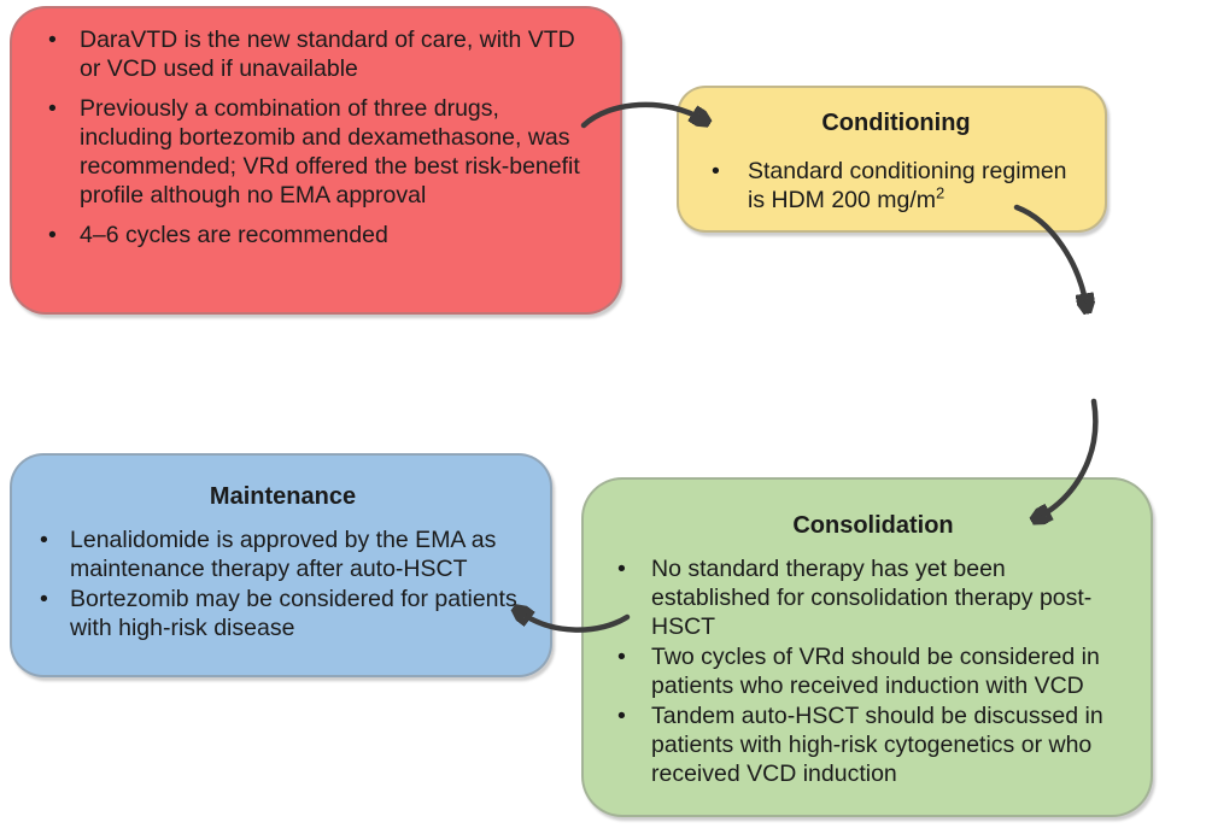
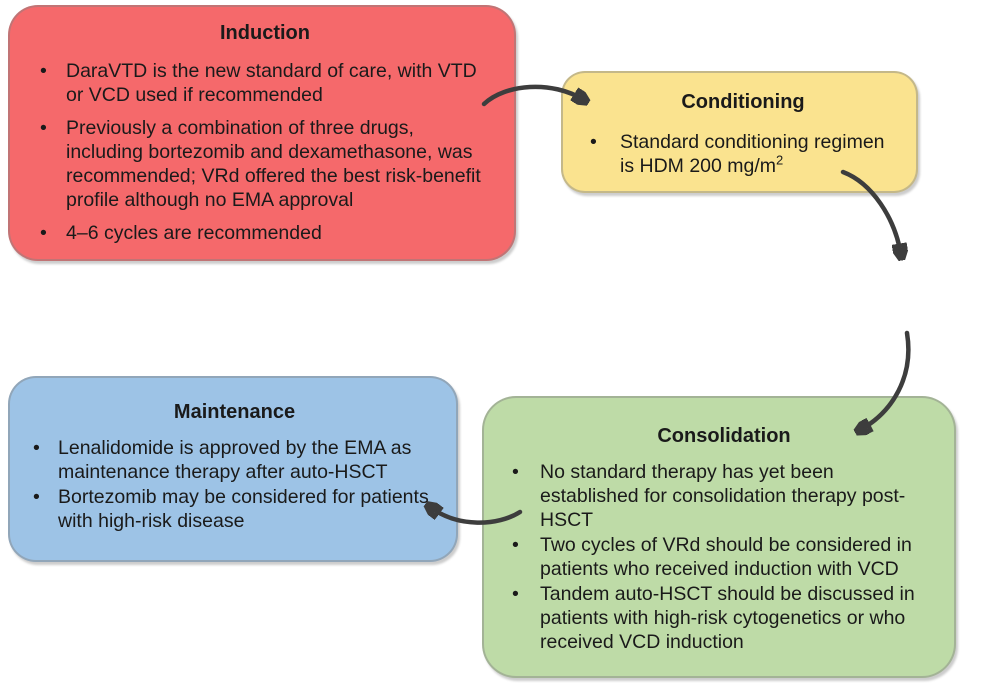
+ Induction
  •
- DaraVTD is the new standard of care, with VTD or VCD used if unavailable
+ DaraVTD is the new standard of care, with VTD or VCD used if recommended
  •
  Previously a combination of three drugs, including bortezomib and dexamethasone, was recommended; VRd offered the best risk-benefit profile although no EMA approval
  •
  4–6 cycles are recommended
  Conditioning
  •
  Standard conditioning regimen is HDM 200 mg/m2
  Consolidation
  •
  No standard therapy has yet been established for consolidation therapy post-HSCT
  •
  Two cycles of VRd should be considered in patients who received induction with VCD
  •
  Tandem auto-HSCT should be discussed in patients with high-risk cytogenetics or who received VCD induction
  Maintenance
  •
  Lenalidomide is approved by the EMA as maintenance therapy after auto-HSCT
  •
  Bortezomib may be considered for patients with high-risk disease
